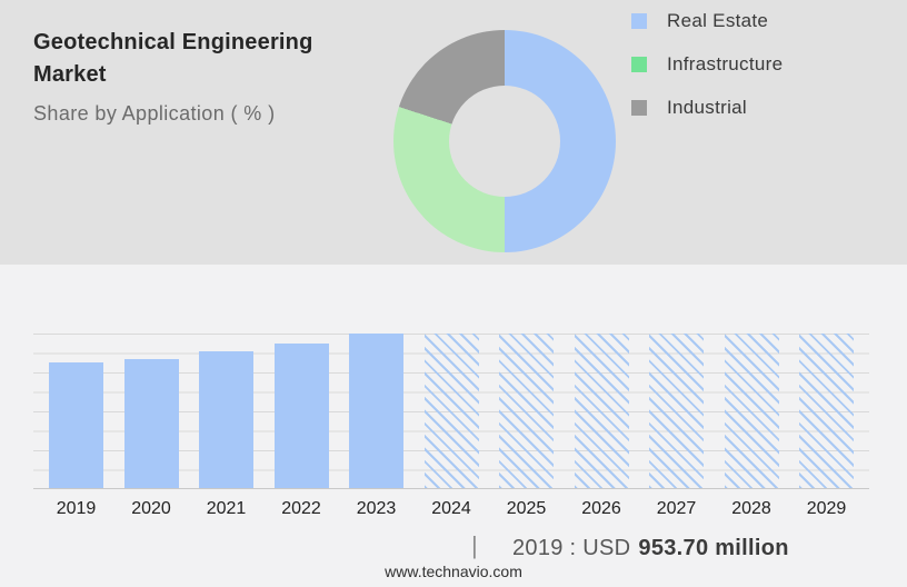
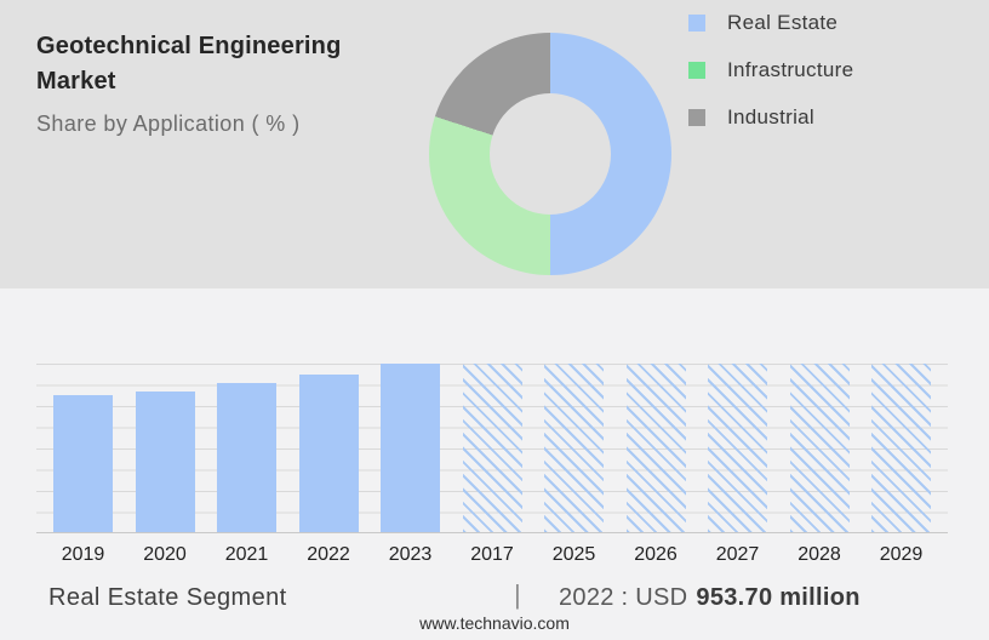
  Geotechnical Engineering Market
  Share by Application ( % )
  Real Estate
  Infrastructure
  Industrial
  2019
  2020
  2021
  2022
  2023
- 2024
+ 2017
  2025
  2026
  2027
  2028
  2029
+ Real Estate Segment
  |
- 2019 : USD 953.70 million
+ 2022 : USD 953.70 million
  www.technavio.com
